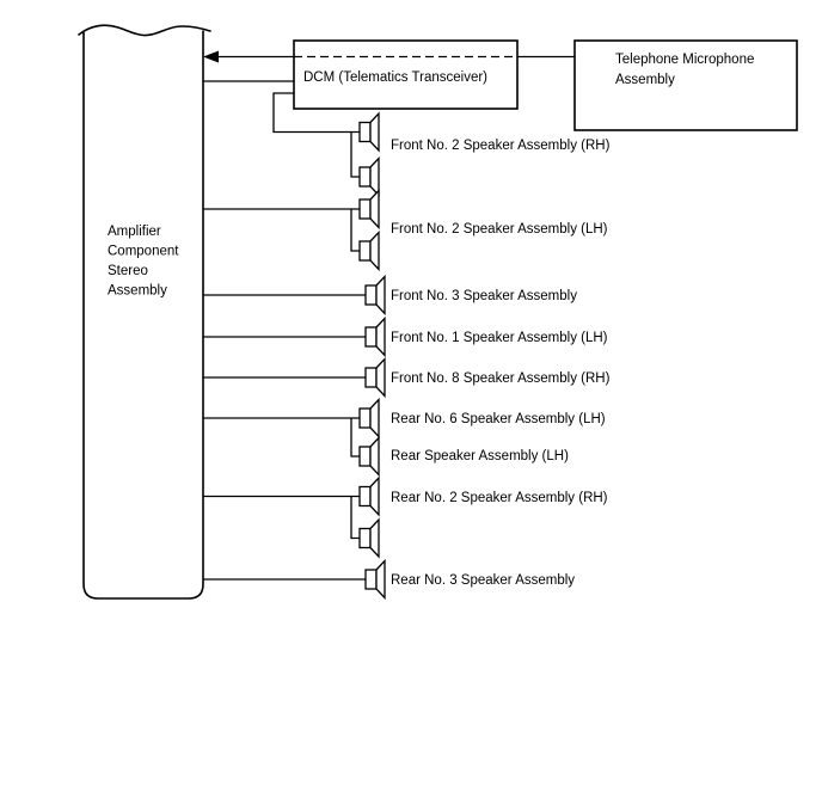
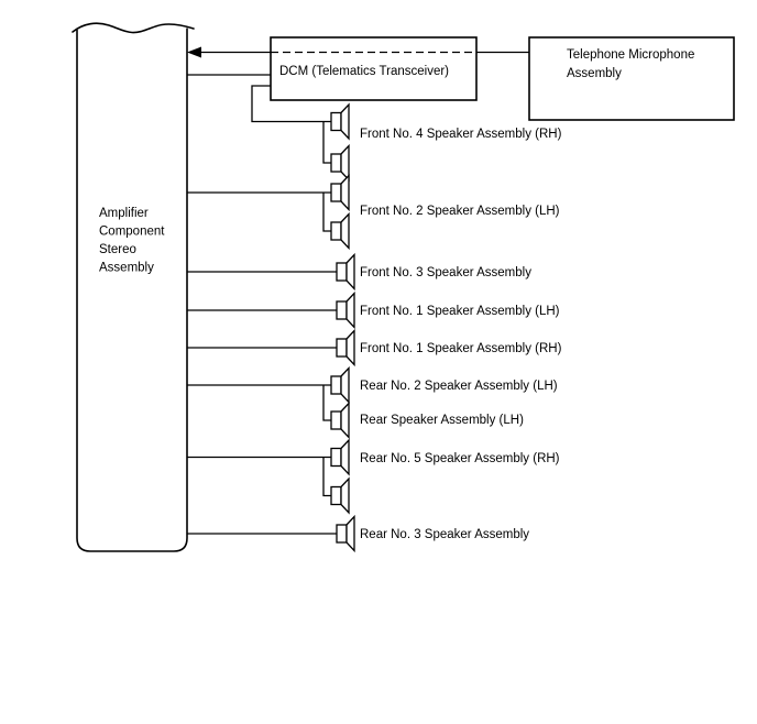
  Amplifier
  Component
  Stereo
  Assembly
  Telephone Microphone
  Assembly
  DCM (Telematics Transceiver)
- Front No. 2 Speaker Assembly (RH)
+ Front No. 4 Speaker Assembly (RH)
  Front No. 2 Speaker Assembly (LH)
  Front No. 3 Speaker Assembly
  Front No. 1 Speaker Assembly (LH)
- Front No. 8 Speaker Assembly (RH)
+ Front No. 1 Speaker Assembly (RH)
- Rear No. 6 Speaker Assembly (LH)
+ Rear No. 2 Speaker Assembly (LH)
  Rear Speaker Assembly (LH)
- Rear No. 2 Speaker Assembly (RH)
+ Rear No. 5 Speaker Assembly (RH)
  Rear No. 3 Speaker Assembly
